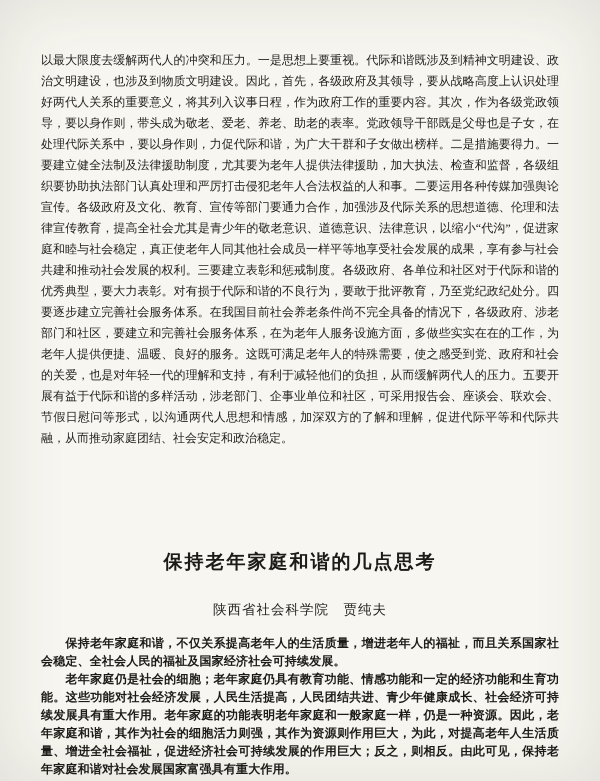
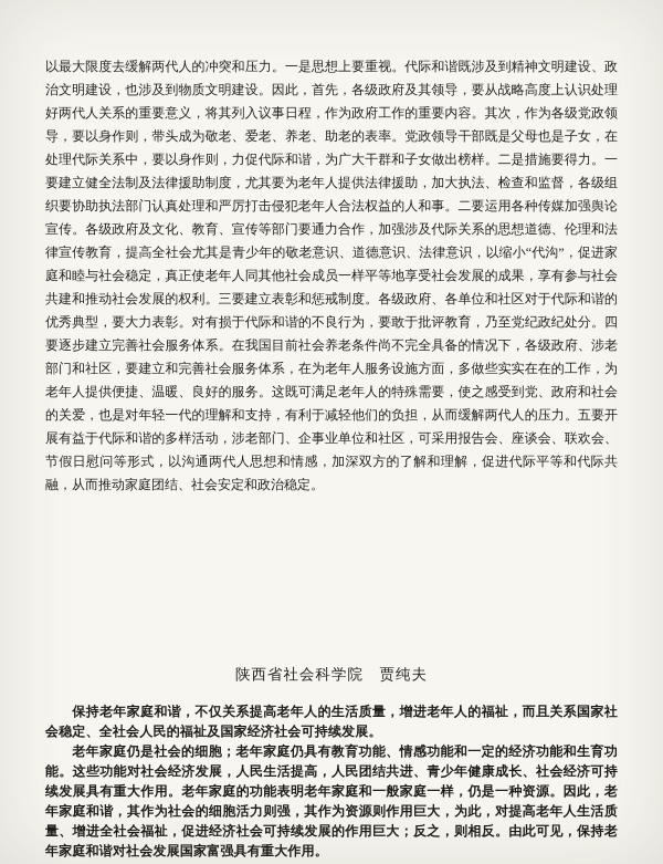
  以最大限度去缓解两代人的冲突和压力。一是思想上要重视。代际和谐既涉及到精神文明建设、政治文明建设，也涉及到物质文明建设。因此，首先，各级政府及其领导，要从战略高度上认识处理好两代人关系的重要意义，将其列入议事日程，作为政府工作的重要内容。其次，作为各级党政领导，要以身作则，带头成为敬老、爱老、养老、助老的表率。党政领导干部既是父母也是子女，在处理代际关系中，要以身作则，力促代际和谐，为广大干群和子女做出榜样。二是措施要得力。一要建立健全法制及法律援助制度，尤其要为老年人提供法律援助，加大执法、检查和监督，各级组织要协助执法部门认真处理和严厉打击侵犯老年人合法权益的人和事。二要运用各种传媒加强舆论宣传。各级政府及文化、教育、宣传等部门要通力合作，加强涉及代际关系的思想道德、伦理和法律宣传教育，提高全社会尤其是青少年的敬老意识、道德意识、法律意识，以缩小“代沟”，促进家庭和睦与社会稳定，真正使老年人同其他社会成员一样平等地享受社会发展的成果，享有参与社会共建和推动社会发展的权利。三要建立表彰和惩戒制度。各级政府、各单位和社区对于代际和谐的优秀典型，要大力表彰。对有损于代际和谐的不良行为，要敢于批评教育，乃至党纪政纪处分。四要逐步建立完善社会服务体系。在我国目前社会养老条件尚不完全具备的情况下，各级政府、涉老部门和社区，要建立和完善社会服务体系，在为老年人服务设施方面，多做些实实在在的工作，为老年人提供便捷、温暖、良好的服务。这既可满足老年人的特殊需要，使之感受到党、政府和社会的关爱，也是对年轻一代的理解和支持，有利于减轻他们的负担，从而缓解两代人的压力。五要开展有益于代际和谐的多样活动，涉老部门、企事业单位和社区，可采用报告会、座谈会、联欢会、节假日慰问等形式，以沟通两代人思想和情感，加深双方的了解和理解，促进代际平等和代际共融，从而推动家庭团结、社会安定和政治稳定。
- 保持老年家庭和谐的几点思考
  陕西省社会科学院 贾纯夫
  保持老年家庭和谐，不仅关系提高老年人的生活质量，增进老年人的福祉，而且关系国家社会稳定、全社会人民的福祉及国家经济社会可持续发展。
  老年家庭仍是社会的细胞；老年家庭仍具有教育功能、情感功能和一定的经济功能和生育功能。这些功能对社会经济发展，人民生活提高，人民团结共进、青少年健康成长、社会经济可持续发展具有重大作用。老年家庭的功能表明老年家庭和一般家庭一样，仍是一种资源。因此，老年家庭和谐，其作为社会的细胞活力则强，其作为资源则作用巨大，为此，对提高老年人生活质量、增进全社会福祉，促进经济社会可持续发展的作用巨大；反之，则相反。由此可见，保持老年家庭和谐对社会发展国家富强具有重大作用。
